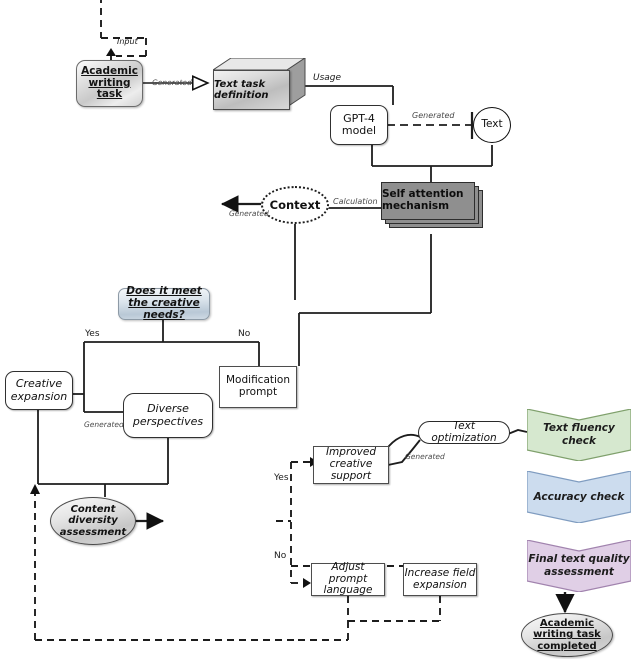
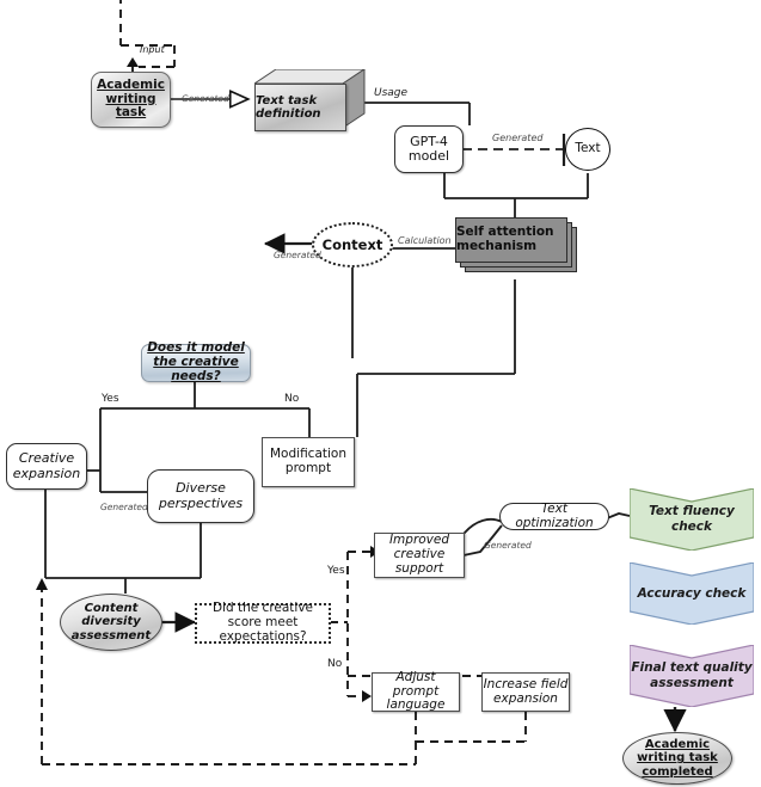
  Academic writing task
  Text task definition
  GPT-4 model
  Text
  Self attention mechanism
  Context
- Does it meet the creative needs?
+ Does it model the creative needs?
  Creative expansion
  Diverse perspectives
  Modification prompt
  Content diversity assessment
+ Did the creative score meet expectations?
  Improved creative support
  Text optimization
  Adjust prompt language
  Increase field expansion
  Text fluency check
  Accuracy check
  Final text quality assessment
  Academic writing task completed
  Input
  Generated
  Usage
  Generated
  Calculation
  Generated
  Yes
  No
  Generated
  Yes
  No
  Generated
